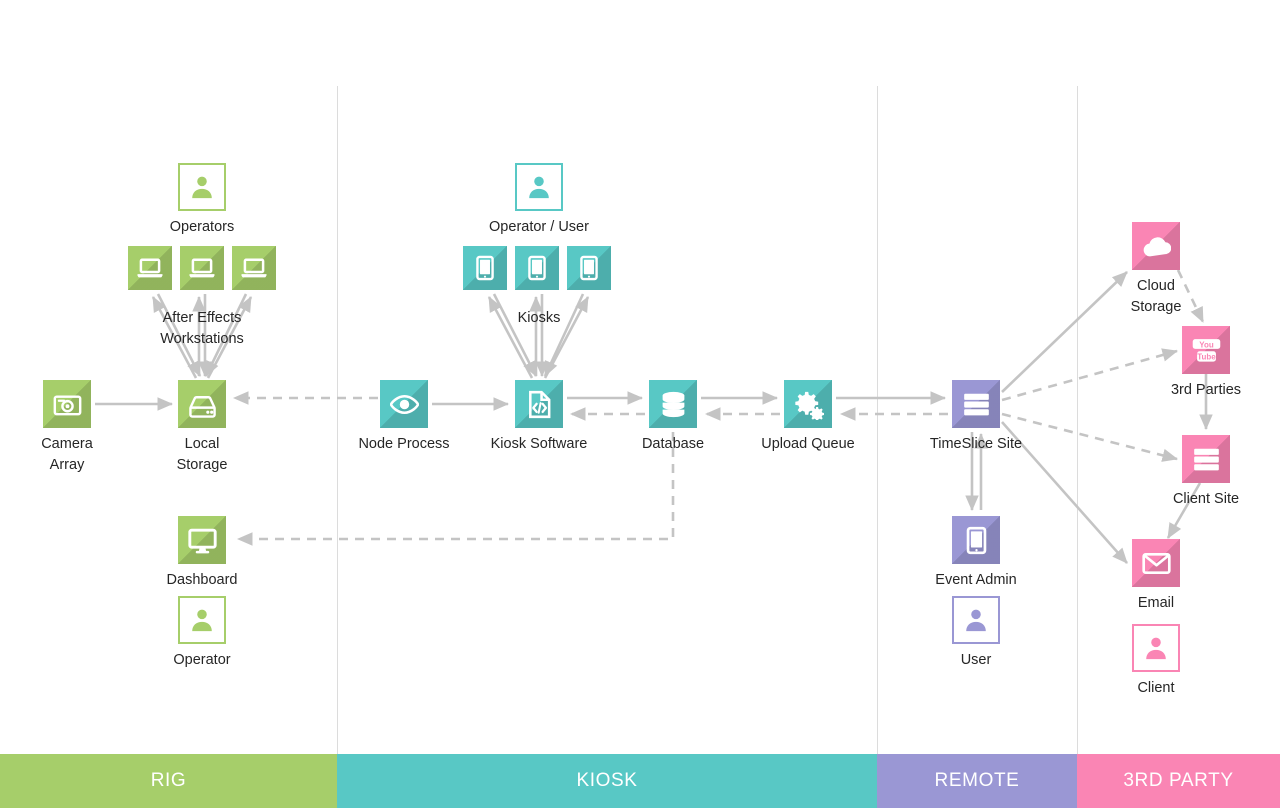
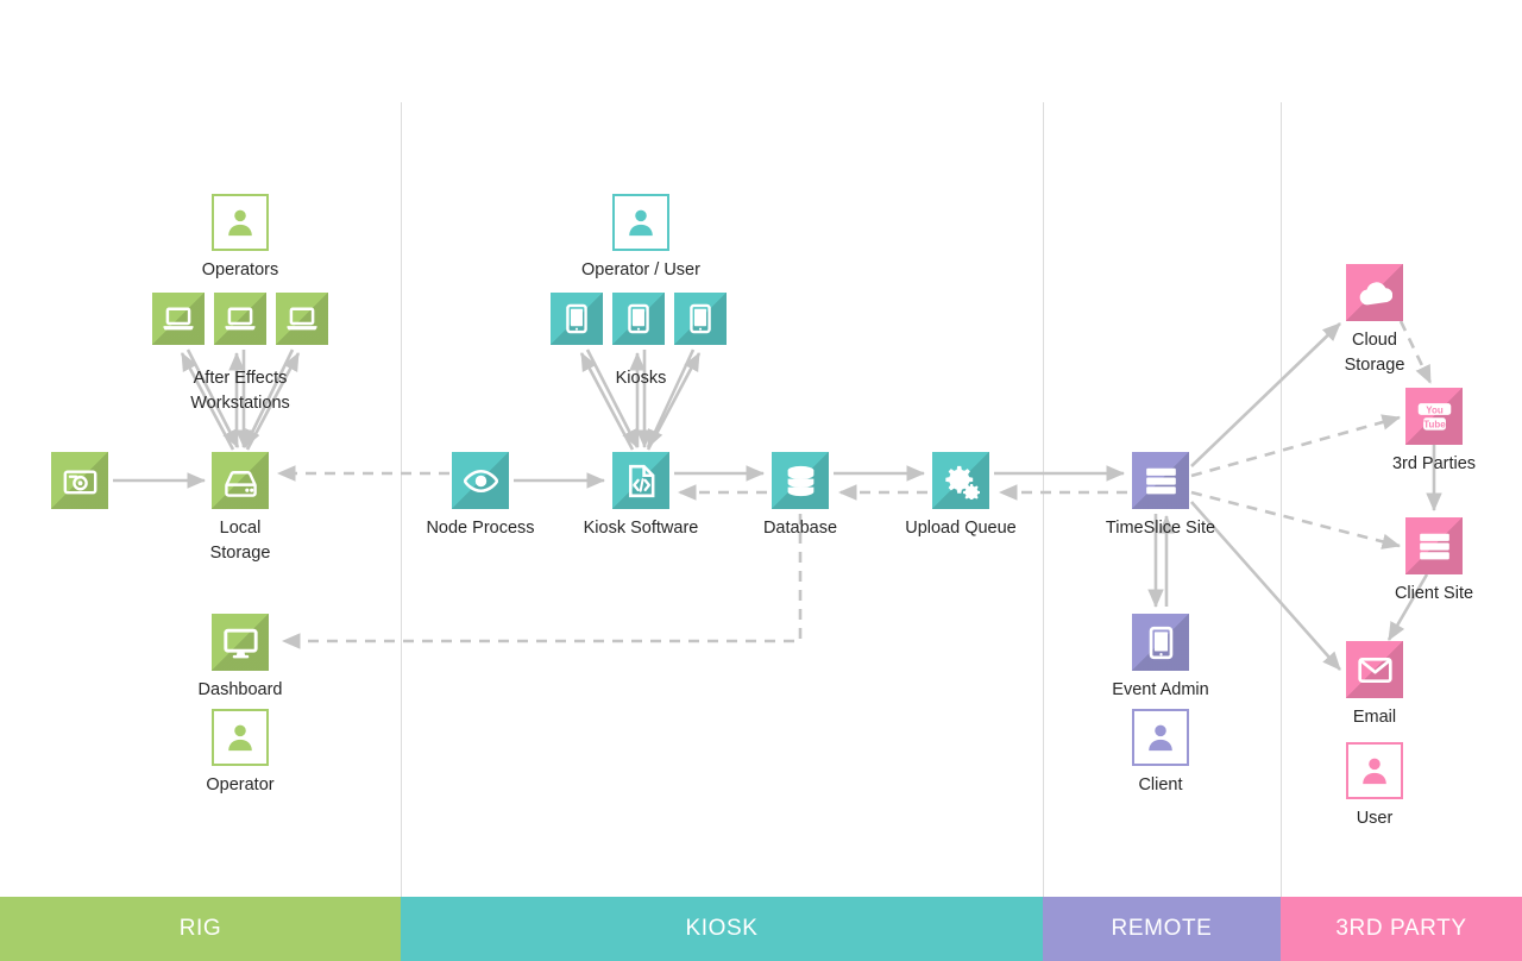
  RIG
  KIOSK
  REMOTE
  3RD PARTY
  After Effects
  Workstations
  Kiosks
  Operators
- Camera
- Array
  Local
  Storage
  Dashboard
  Operator
  Operator / User
  Node Process
  Kiosk Software
  Database
  Upload Queue
  TimeSlice Site
  Event Admin
- User
+ Client
  Cloud
  Storage
  You
  Tube
  3rd Parties
  Client Site
  Email
- Client
+ User
